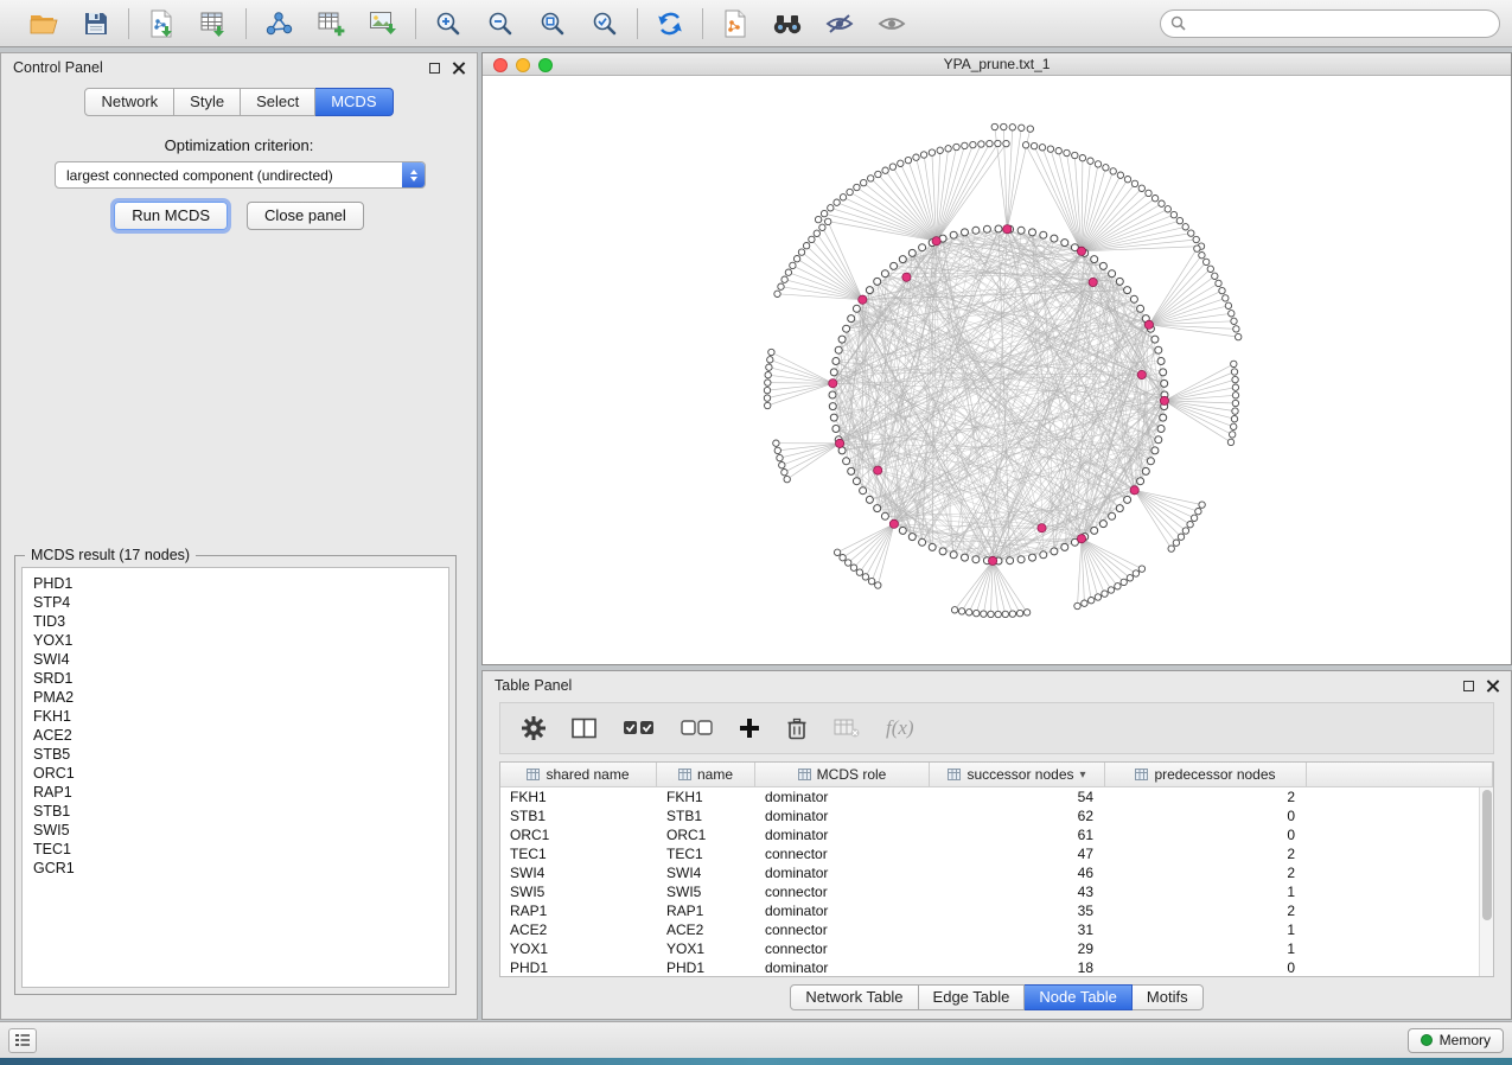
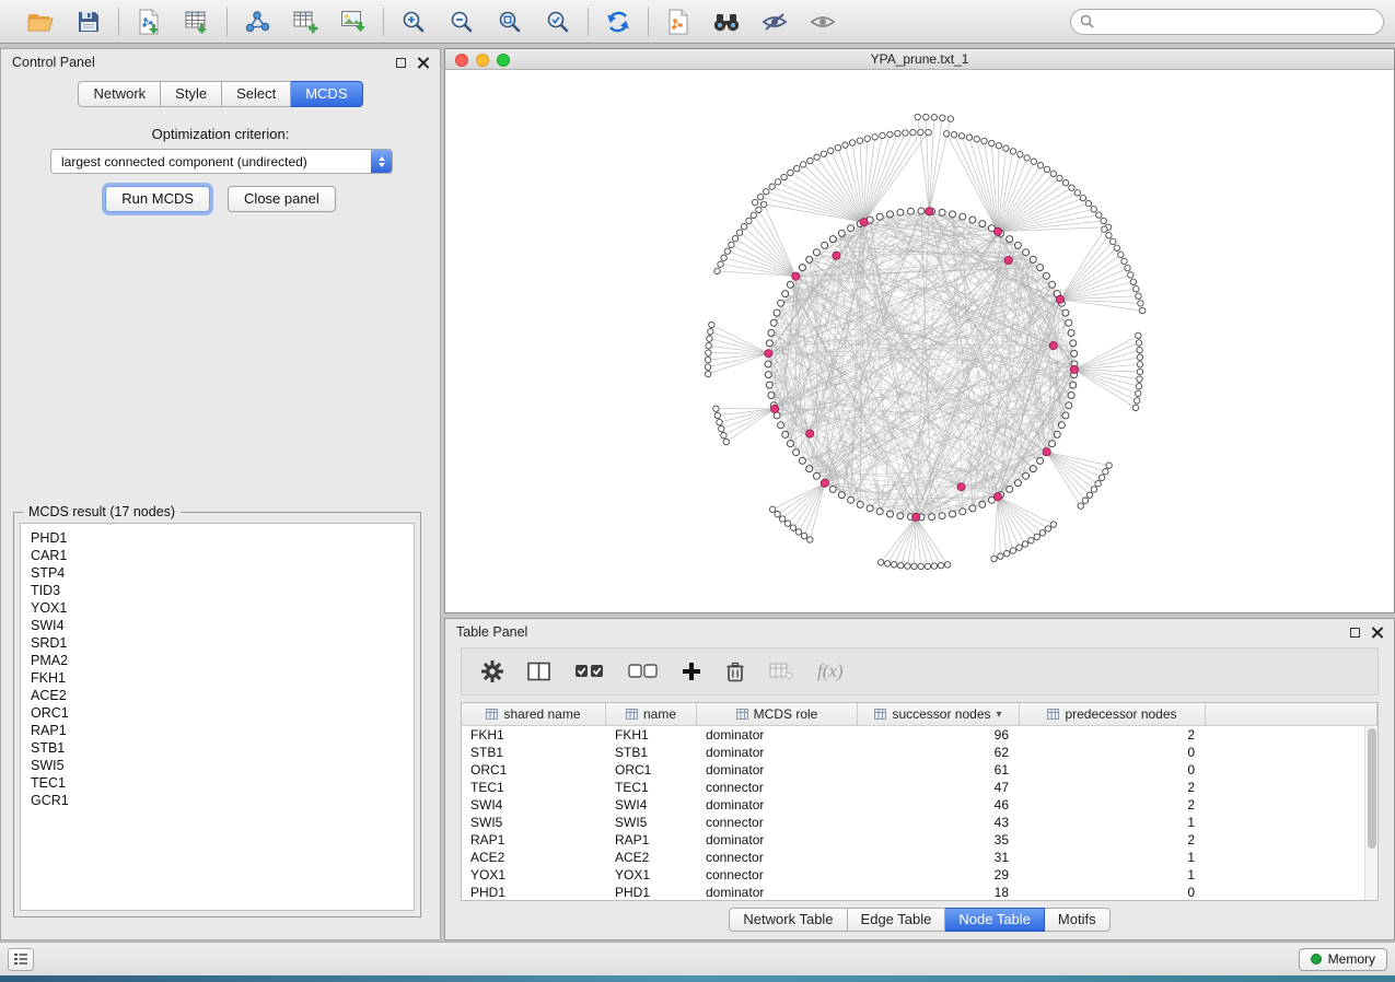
  Control Panel
  Network
  Style
  Select
  MCDS
  Optimization criterion:
  largest connected component (undirected)
  Run MCDS
  Close panel
  MCDS result (17 nodes)
  PHD1
+ CAR1
  STP4
  TID3
  YOX1
  SWI4
  SRD1
  PMA2
  FKH1
  ACE2
- STB5
  ORC1
  RAP1
  STB1
  SWI5
  TEC1
  GCR1
  YPA_prune.txt_1
  Table Panel
  f(x)
  shared name
  name
  MCDS role
  successor nodes
  ▾
  predecessor nodes
  FKH1
  FKH1
  dominator
- 54
+ 96
  2
  STB1
  STB1
  dominator
  62
  0
  ORC1
  ORC1
  dominator
  61
  0
  TEC1
  TEC1
  connector
  47
  2
  SWI4
  SWI4
  dominator
  46
  2
  SWI5
  SWI5
  connector
  43
  1
  RAP1
  RAP1
  dominator
  35
  2
  ACE2
  ACE2
  connector
  31
  1
  YOX1
  YOX1
  connector
  29
  1
  PHD1
  PHD1
  dominator
  18
  0
  Network Table
  Edge Table
  Node Table
  Motifs
  Memory
